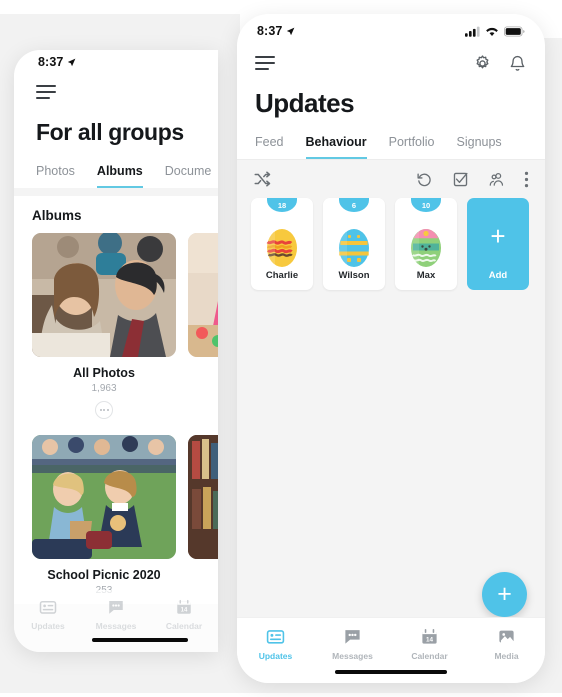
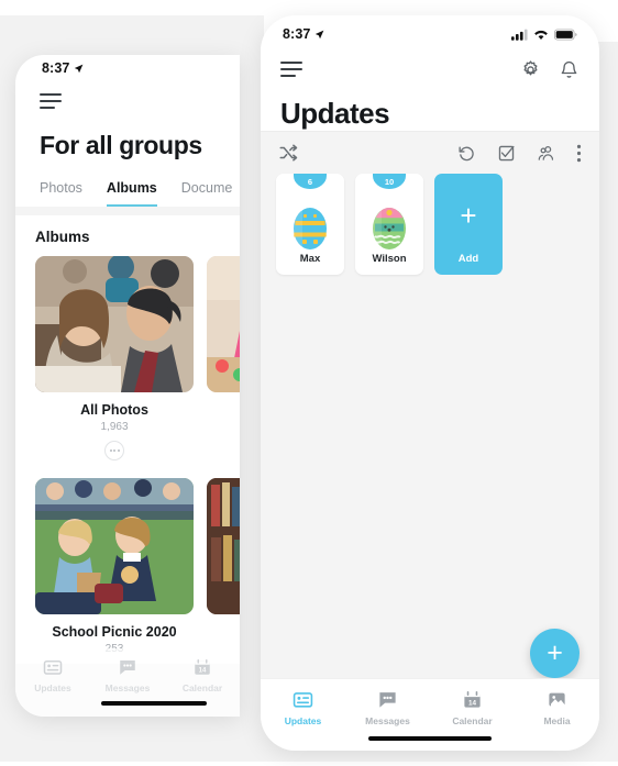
  8:37
  For all groups
  Photos
  Albums
  Docume
  Albums
  All Photos
  1,963
  School Picnic 2020
  253
  Updates
  Messages
  Calendar
  8:37
  Updates
- Feed
- Behaviour
- Portfolio
- Signups
- 18
- Charlie
  6
- Wilson
+ Max
  10
- Max
+ Wilson
  +
  Add
  +
  Updates
  Messages
  Calendar
  Media
